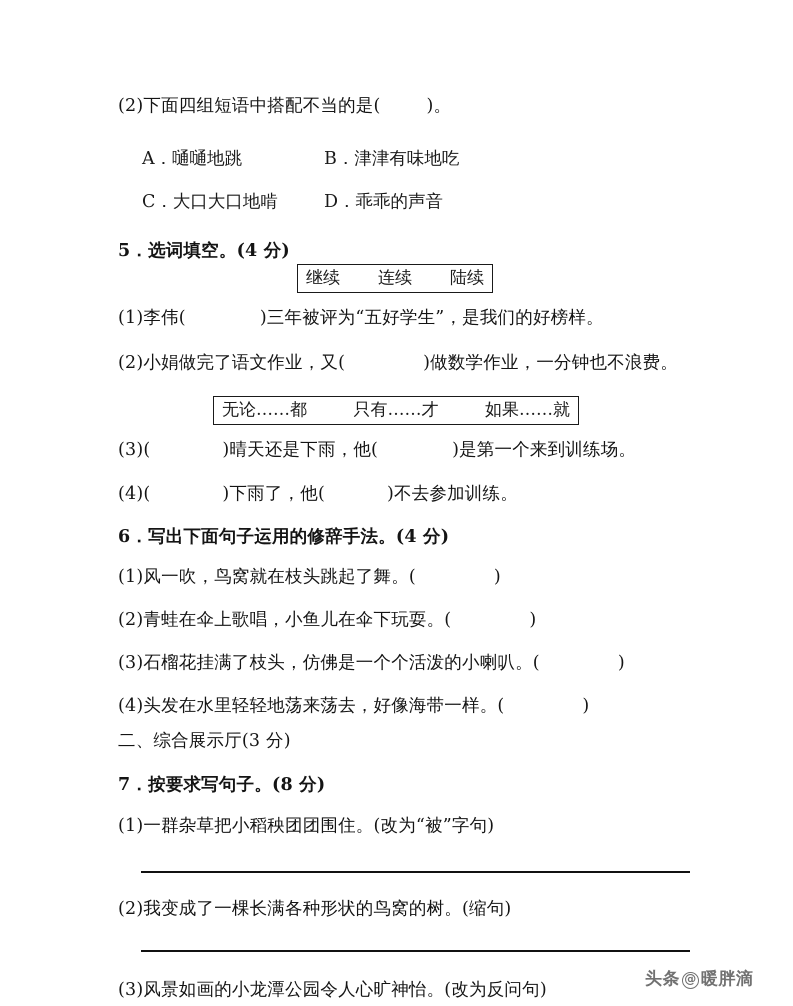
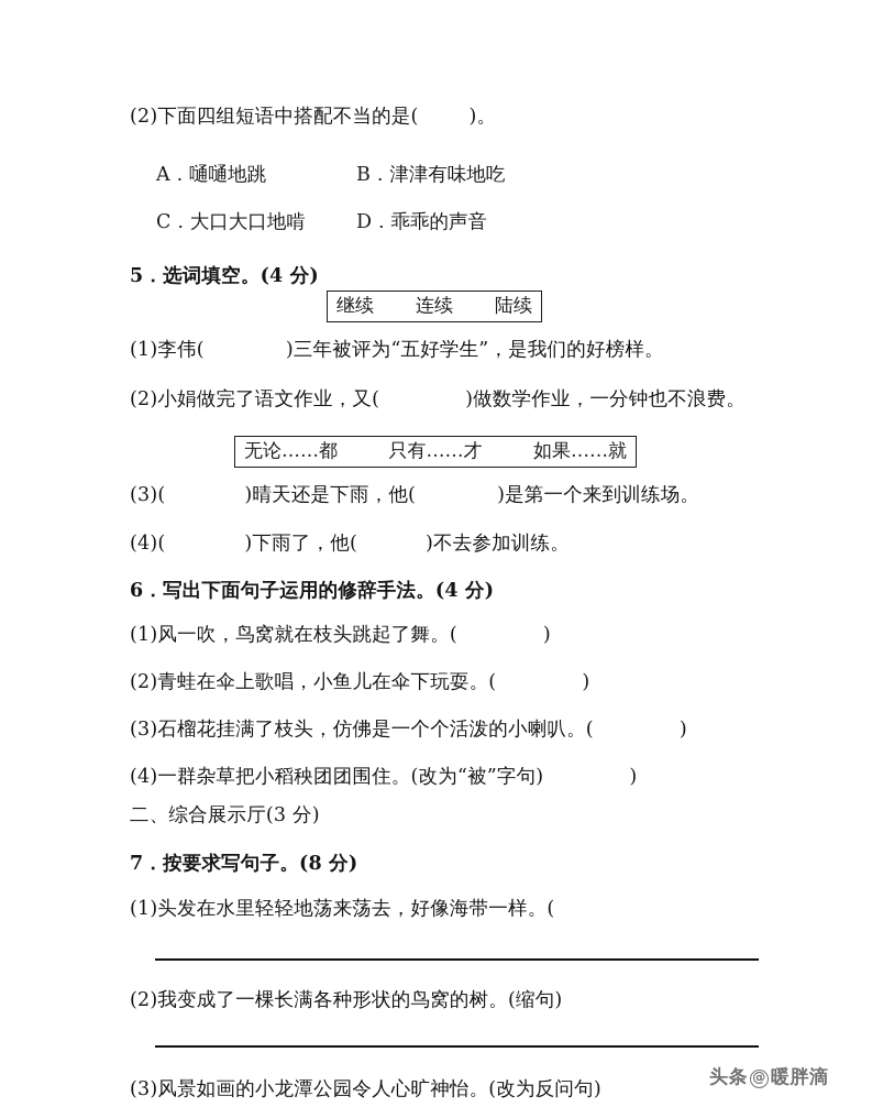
  (2)下面四组短语中搭配不当的是( )。
  A．嗵嗵地跳
  B．津津有味地吃
  C．大口大口地啃
  D．乖乖的声音
  5．选词填空。(4 分)
  继续
  连续
  陆续
  (1)李伟( )三年被评为“五好学生”，是我们的好榜样。
  (2)小娟做完了语文作业，又( )做数学作业，一分钟也不浪费。
  无论……都
  只有……才
  如果……就
  (3)( )晴天还是下雨，他( )是第一个来到训练场。
  (4)( )下雨了，他( )不去参加训练。
  6．写出下面句子运用的修辞手法。(4 分)
  (1)风一吹，鸟窝就在枝头跳起了舞。( )
  (2)青蛙在伞上歌唱，小鱼儿在伞下玩耍。( )
  (3)石榴花挂满了枝头，仿佛是一个个活泼的小喇叭。( )
- (4)头发在水里轻轻地荡来荡去，好像海带一样。( )
+ (4)一群杂草把小稻秧团团围住。(改为“被”字句) )
  二、综合展示厅(3 分)
  7．按要求写句子。(8 分)
- (1)一群杂草把小稻秧团团围住。(改为“被”字句)
+ (1)头发在水里轻轻地荡来荡去，好像海带一样。(
  (2)我变成了一棵长满各种形状的鸟窝的树。(缩句)
  (3)风景如画的小龙潭公园令人心旷神怡。(改为反问句)
  头条 @ 暖胖滴
